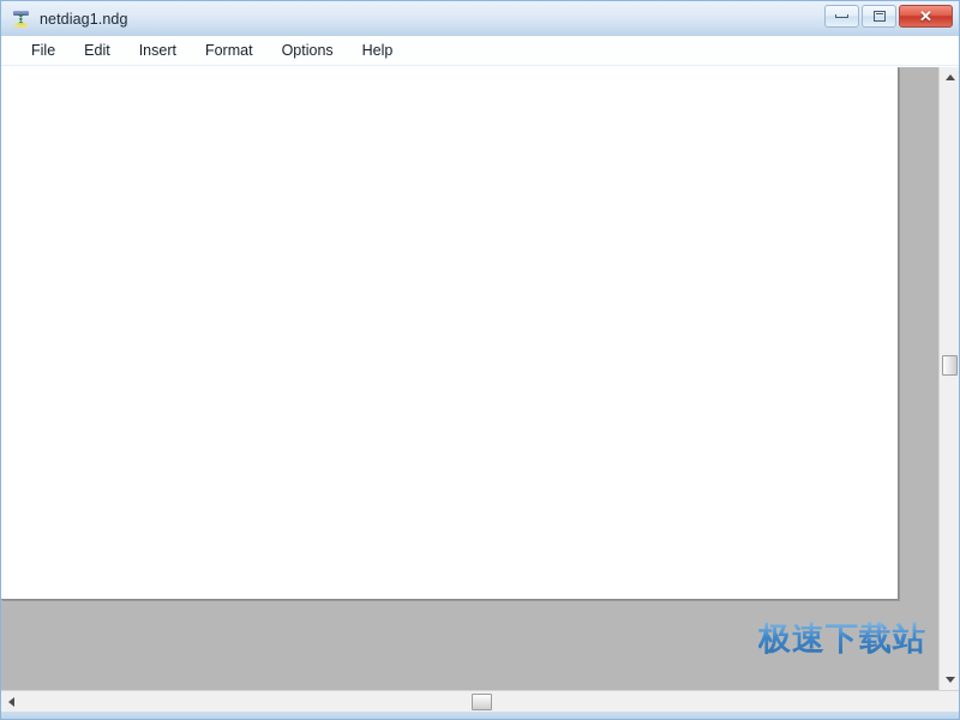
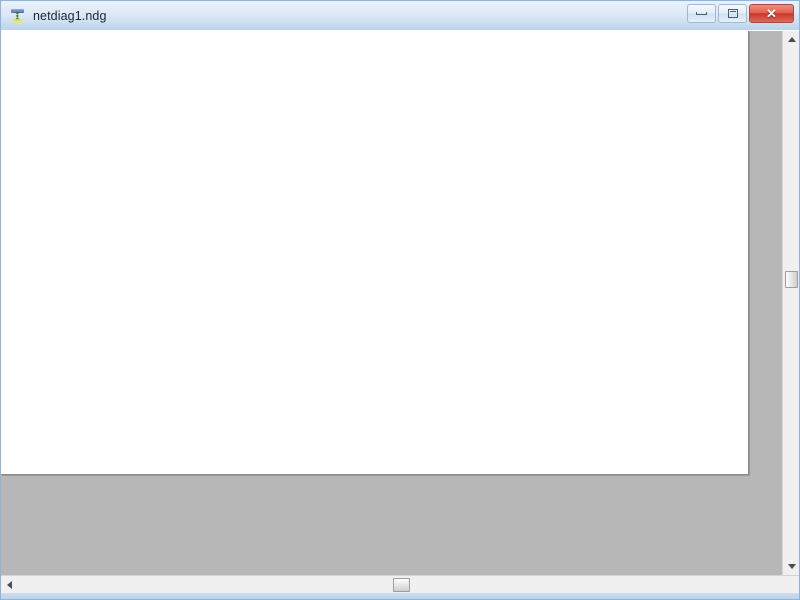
  netdiag1.ndg
  ✕
- File
- Edit
- Insert
- Format
- Options
- Help
- 极速下载站
